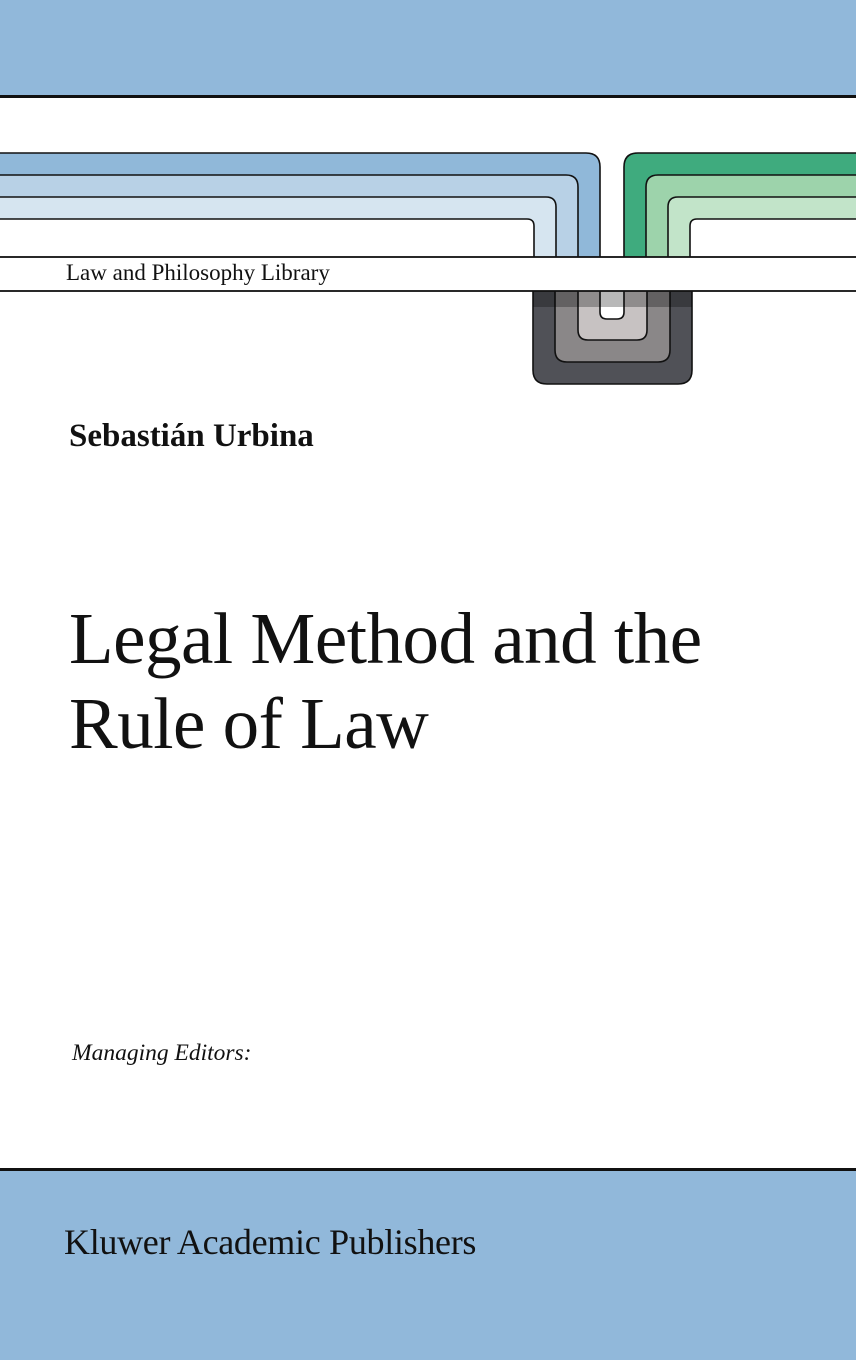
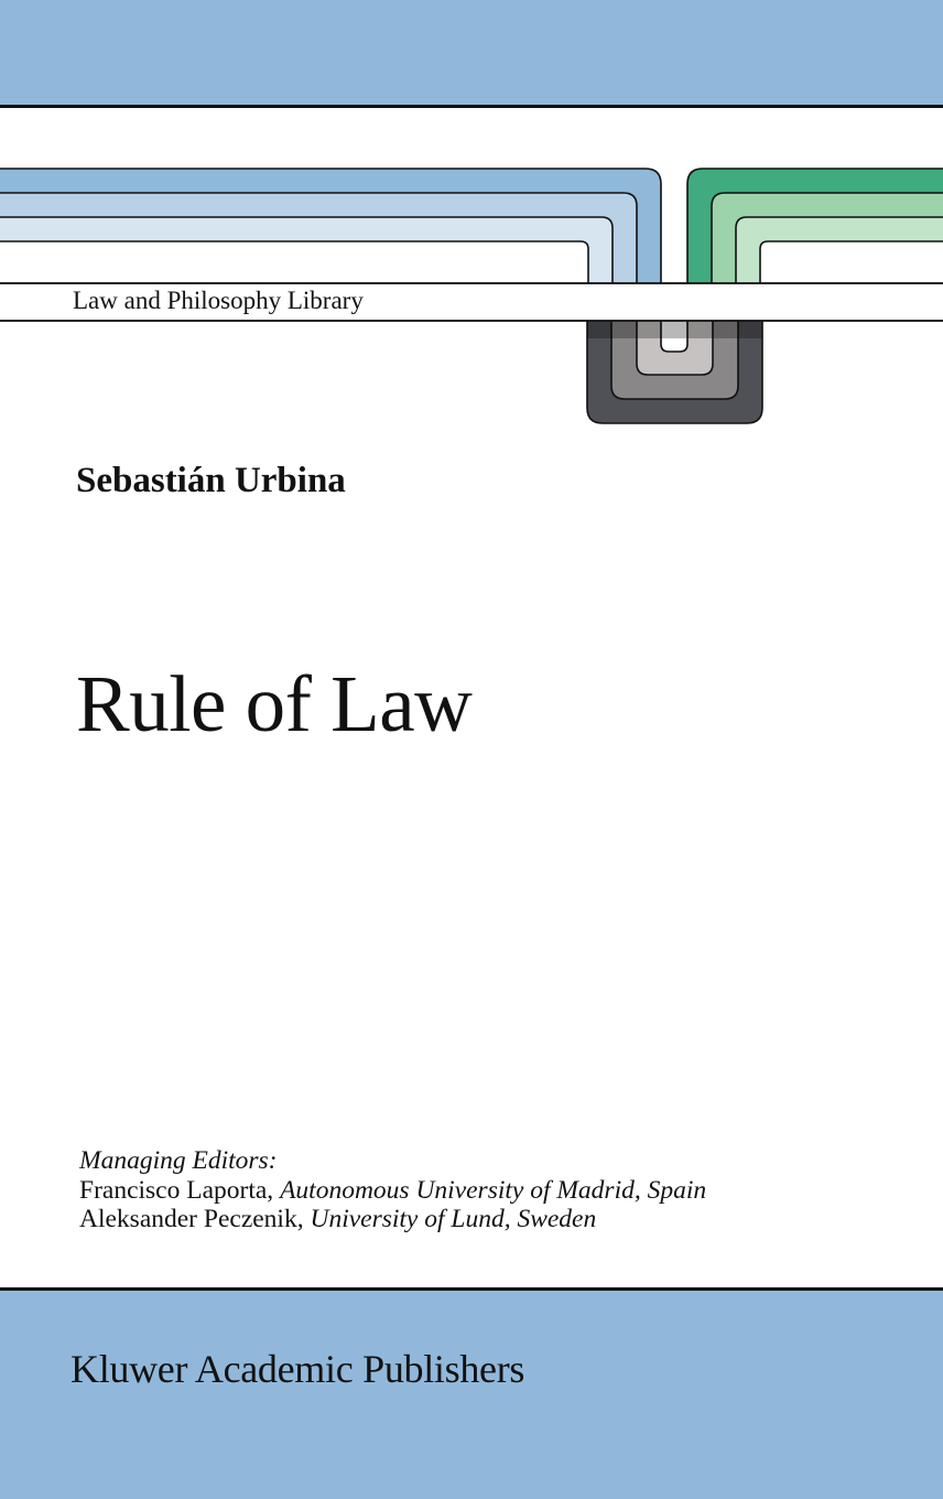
  Law and Philosophy Library
  Sebastián Urbina
- Legal Method and the
  Rule of Law
  Managing Editors:
+ Francisco Laporta, Autonomous University of Madrid, Spain
+ Aleksander Peczenik, University of Lund, Sweden
  Kluwer Academic Publishers
